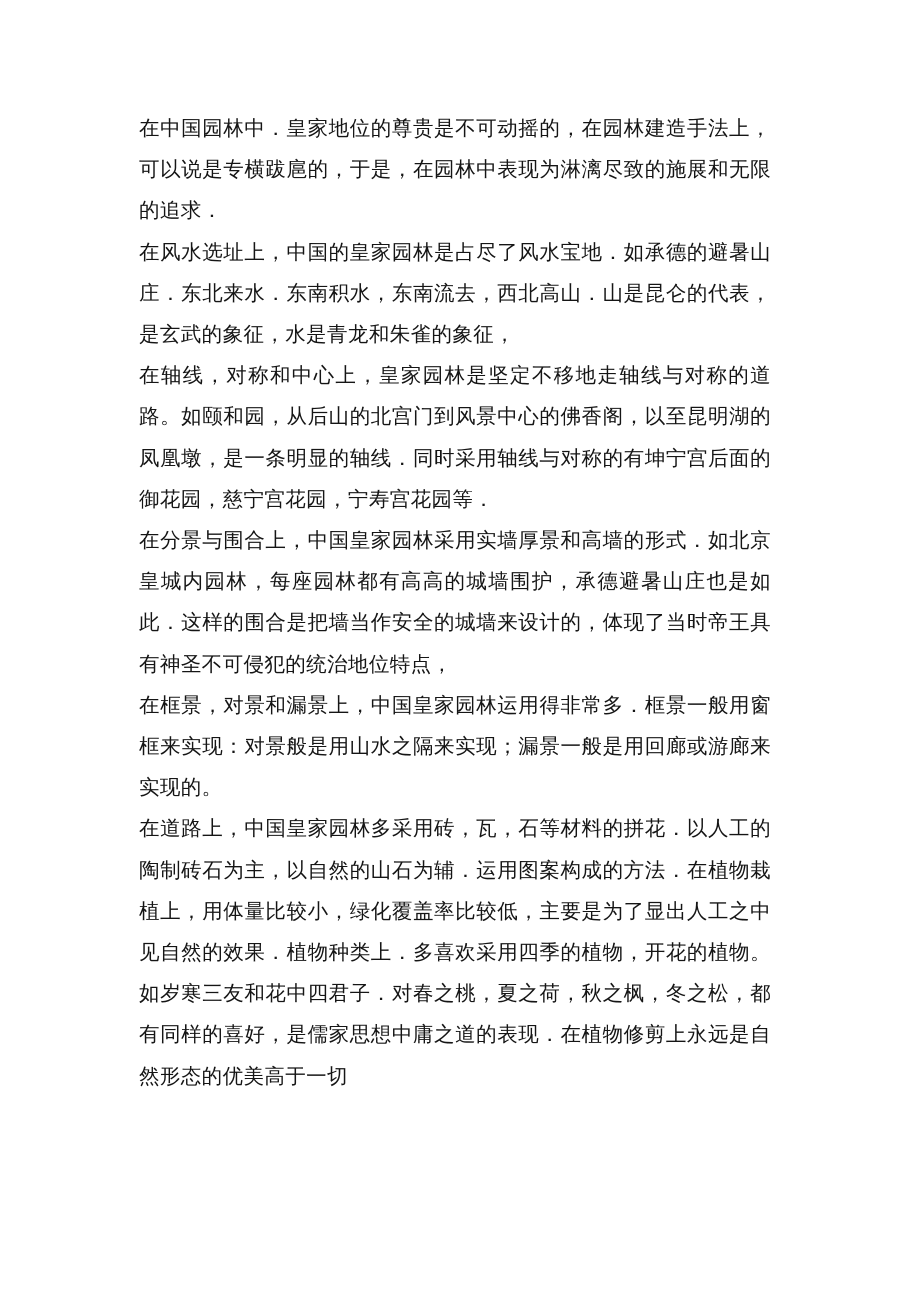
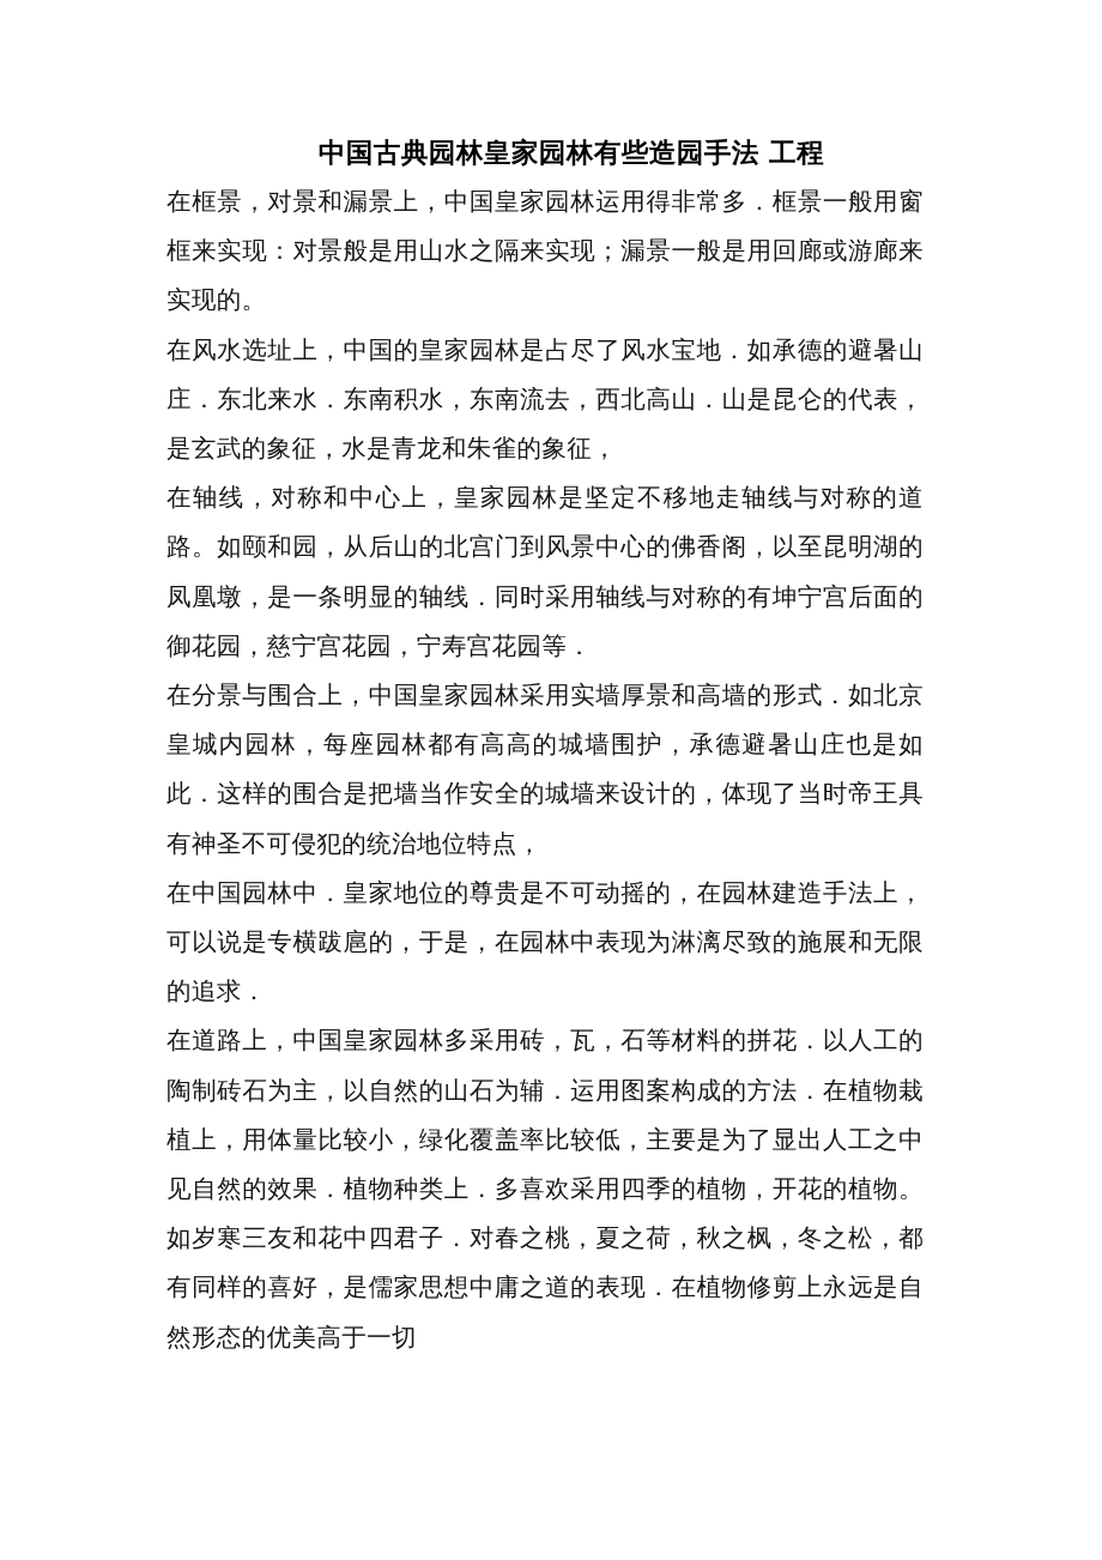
+ 中国古典园林皇家园林有些造园手法 工程
- 在中国园林中．皇家地位的尊贵是不可动摇的，在园林建造手法上，可以说是专横跋扈的，于是，在园林中表现为淋漓尽致的施展和无限的追求．
+ 在框景，对景和漏景上，中国皇家园林运用得非常多．框景一般用窗框来实现：对景般是用山水之隔来实现；漏景一般是用回廊或游廊来实现的。
  在风水选址上，中国的皇家园林是占尽了风水宝地．如承德的避暑山庄．东北来水．东南积水，东南流去，西北高山．山是昆仑的代表，是玄武的象征，水是青龙和朱雀的象征，
  在轴线，对称和中心上，皇家园林是坚定不移地走轴线与对称的道路。如颐和园，从后山的北宫门到风景中心的佛香阁，以至昆明湖的凤凰墩，是一条明显的轴线．同时采用轴线与对称的有坤宁宫后面的御花园，慈宁宫花园，宁寿宫花园等．
  在分景与围合上，中国皇家园林采用实墙厚景和高墙的形式．如北京皇城内园林，每座园林都有高高的城墙围护，承德避暑山庄也是如此．这样的围合是把墙当作安全的城墙来设计的，体现了当时帝王具有神圣不可侵犯的统治地位特点，
- 在框景，对景和漏景上，中国皇家园林运用得非常多．框景一般用窗框来实现：对景般是用山水之隔来实现；漏景一般是用回廊或游廊来实现的。
+ 在中国园林中．皇家地位的尊贵是不可动摇的，在园林建造手法上，可以说是专横跋扈的，于是，在园林中表现为淋漓尽致的施展和无限的追求．
  在道路上，中国皇家园林多采用砖，瓦，石等材料的拼花．以人工的陶制砖石为主，以自然的山石为辅．运用图案构成的方法．在植物栽植上，用体量比较小，绿化覆盖率比较低，主要是为了显出人工之中见自然的效果．植物种类上．多喜欢采用四季的植物，开花的植物。如岁寒三友和花中四君子．对春之桃，夏之荷，秋之枫，冬之松，都有同样的喜好，是儒家思想中庸之道的表现．在植物修剪上永远是自然形态的优美高于一切
